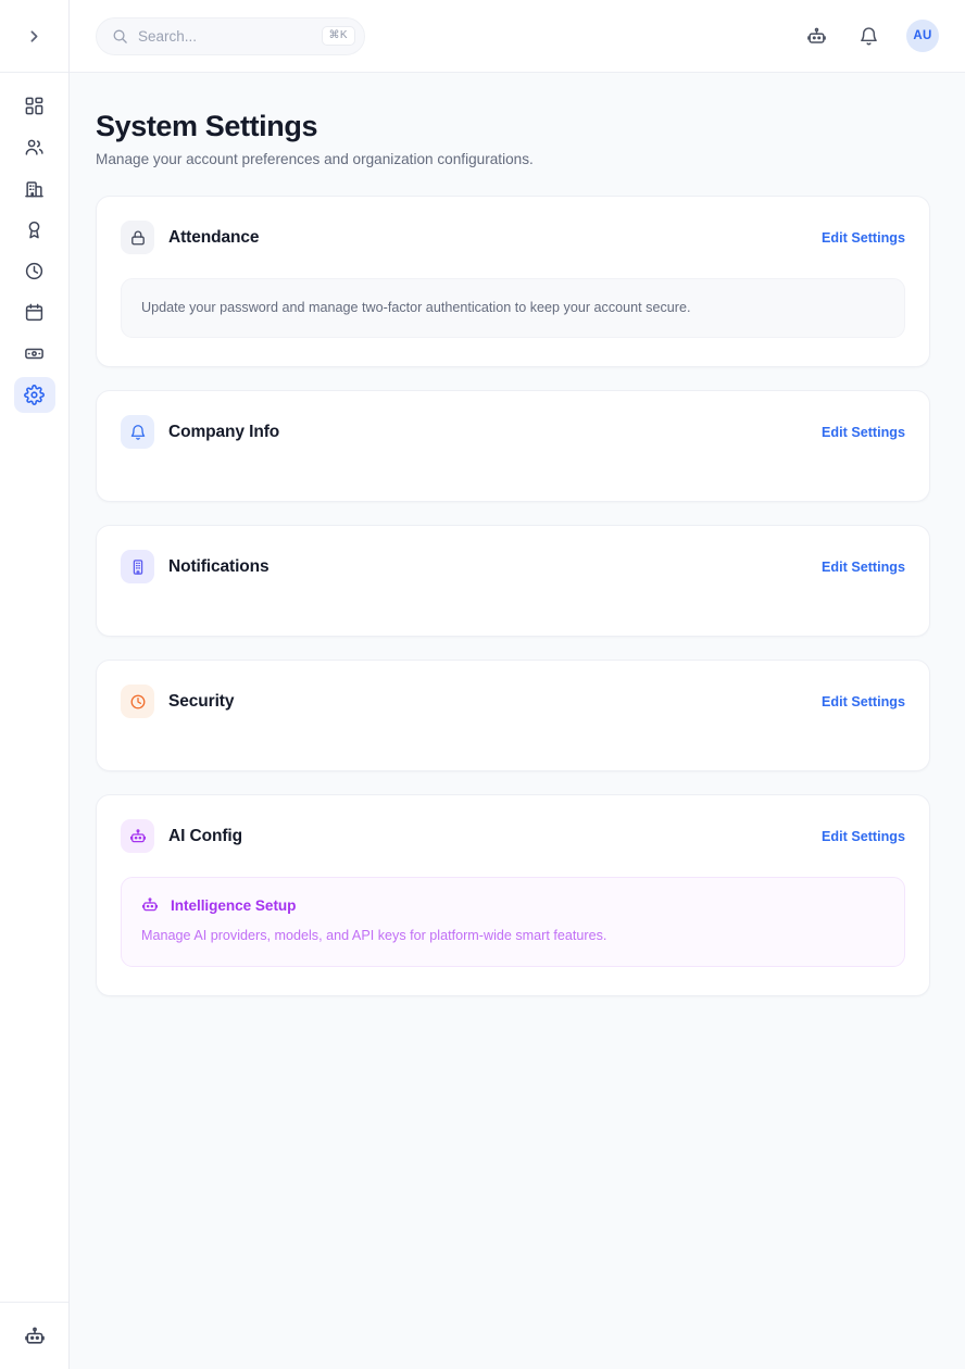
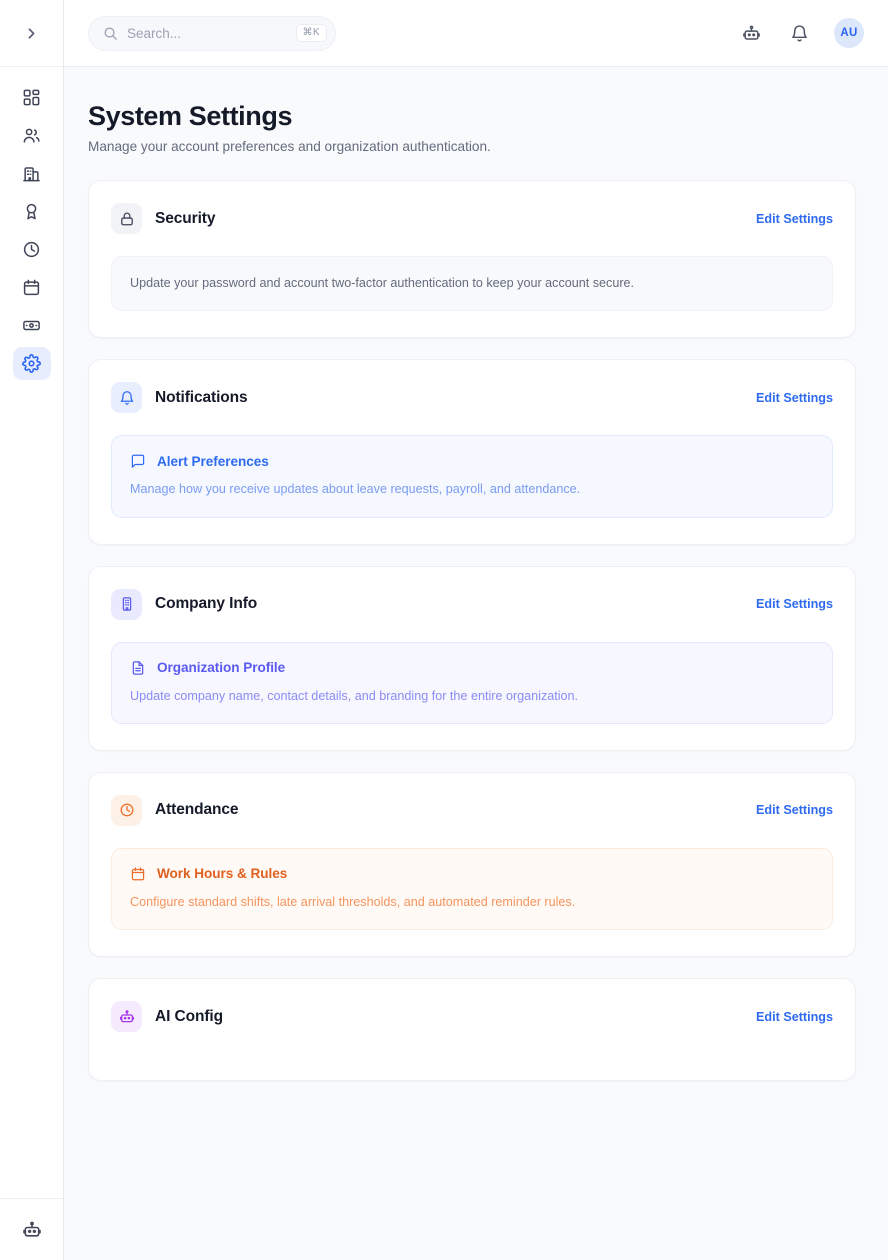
  Search...
  ⌘K
  AU
  System Settings
- Manage your account preferences and organization configurations.
+ Manage your account preferences and organization authentication.
- Attendance
+ Security
  Edit Settings
- Update your password and manage two-factor authentication to keep your account secure.
+ Update your password and account two-factor authentication to keep your account secure.
- Company Info
+ Notifications
  Edit Settings
+ Alert Preferences
+ Manage how you receive updates about leave requests, payroll, and attendance.
- Notifications
+ Company Info
  Edit Settings
+ Organization Profile
+ Update company name, contact details, and branding for the entire organization.
- Security
+ Attendance
  Edit Settings
+ Work Hours & Rules
+ Configure standard shifts, late arrival thresholds, and automated reminder rules.
  AI Config
  Edit Settings
- Intelligence Setup
- Manage AI providers, models, and API keys for platform-wide smart features.
